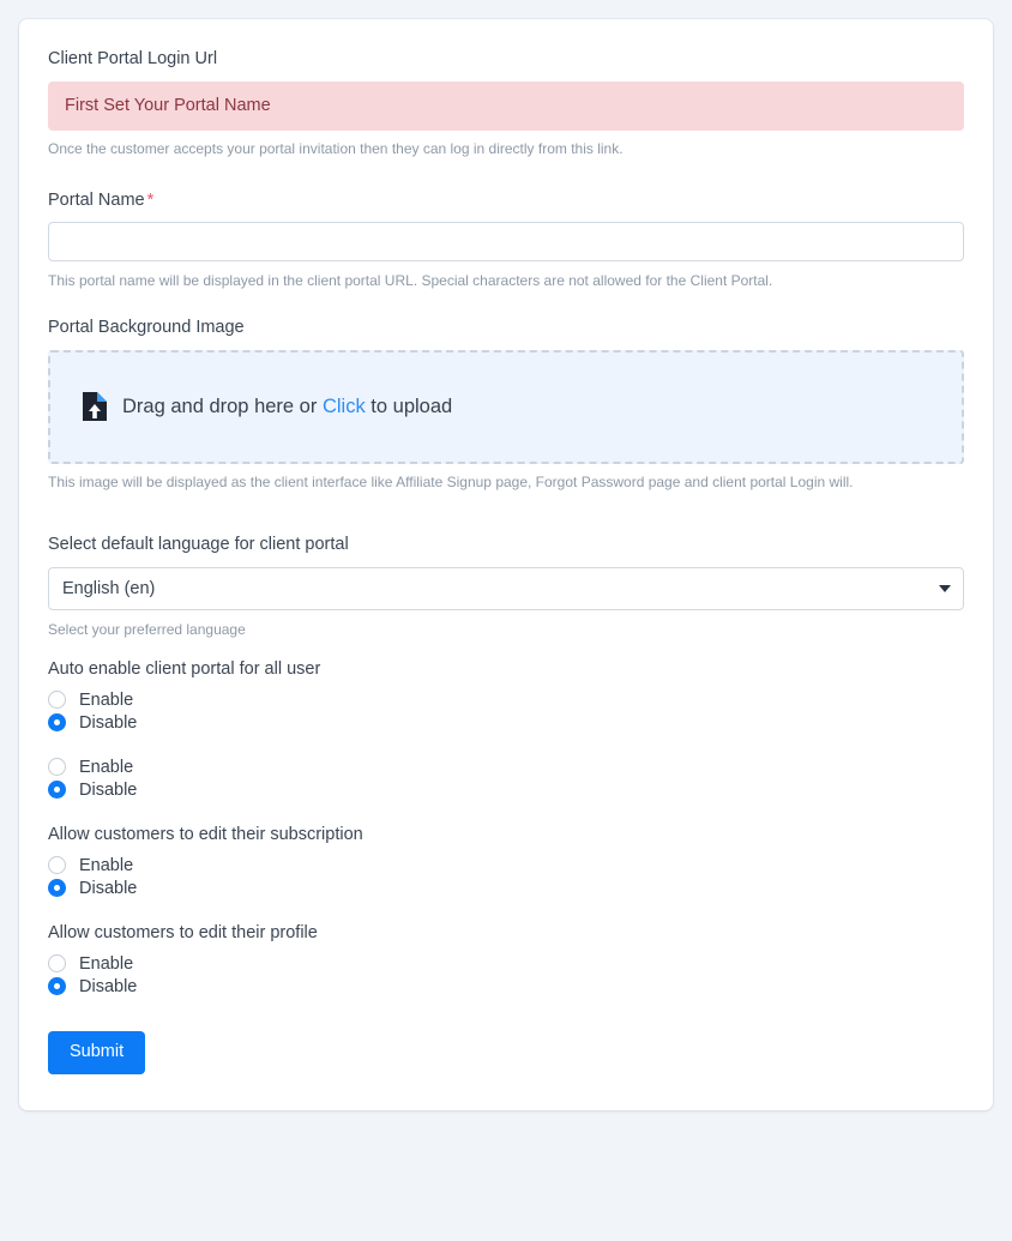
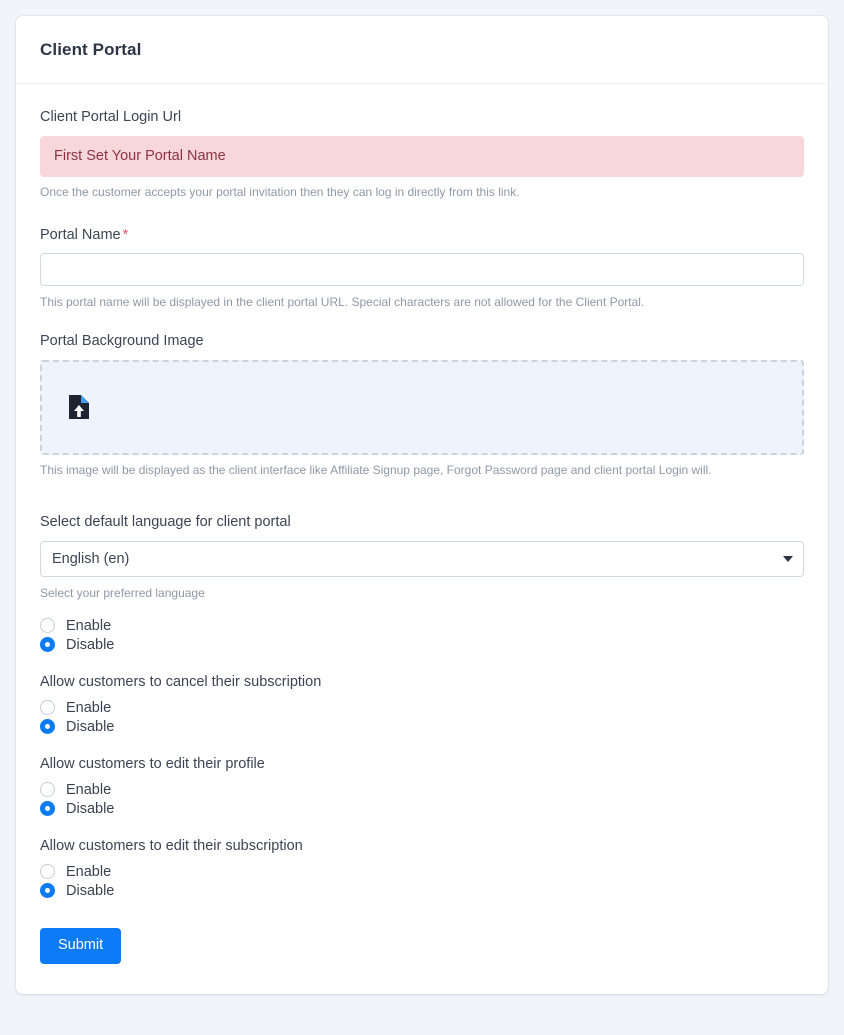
+ Client Portal
  Client Portal Login Url
  First Set Your Portal Name
  Once the customer accepts your portal invitation then they can log in directly from this link.
  Portal Name *
  This portal name will be displayed in the client portal URL. Special characters are not allowed for the Client Portal.
  Portal Background Image
- Drag and drop here or Click to upload
  This image will be displayed as the client interface like Affiliate Signup page, Forgot Password page and client portal Login will.
  Select default language for client portal
  English (en)
  Select your preferred language
- Auto enable client portal for all user
  Enable
  Disable
+ Allow customers to cancel their subscription
  Enable
  Disable
- Allow customers to edit their subscription
+ Allow customers to edit their profile
  Enable
  Disable
- Allow customers to edit their profile
+ Allow customers to edit their subscription
  Enable
  Disable
  Submit
